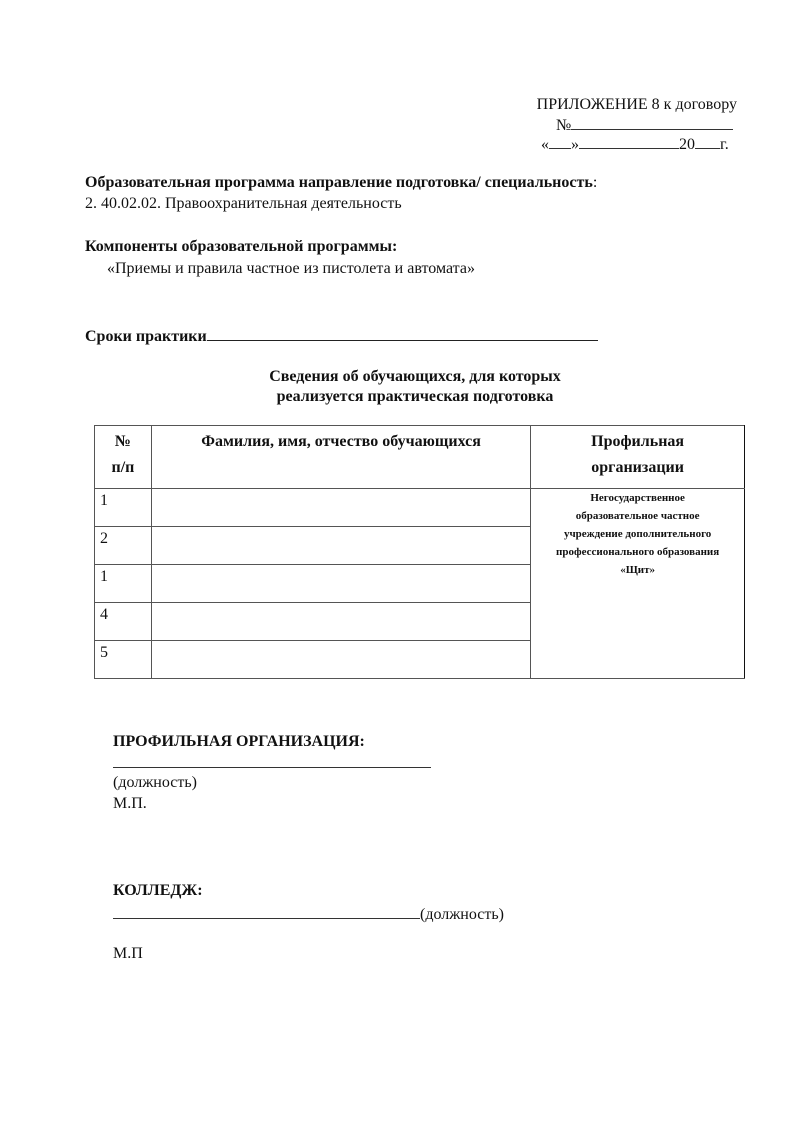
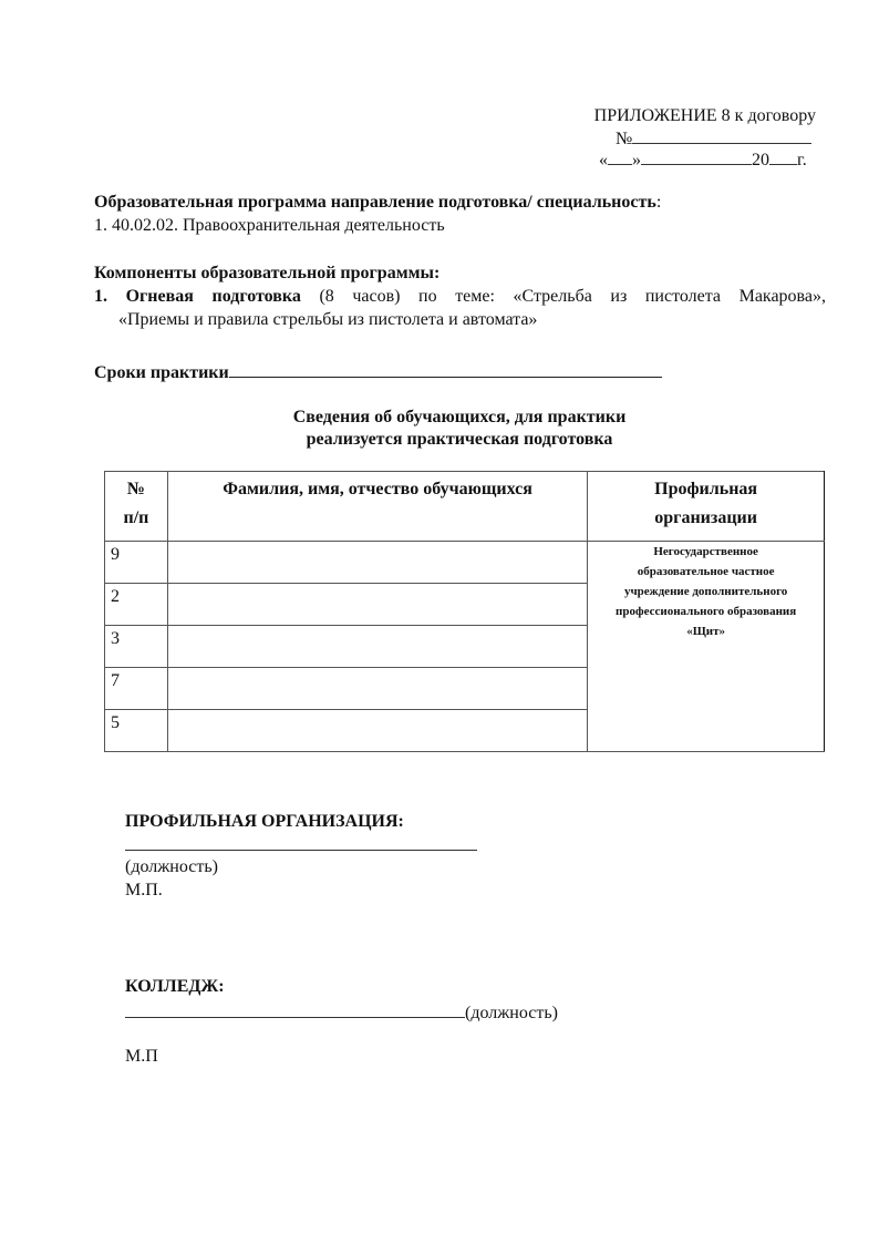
  ПРИЛОЖЕНИЕ 8 к договору
  №
  « » 20 г.
  Образовательная программа направление подготовка/ специальность:
- 2. 40.02.02. Правоохранительная деятельность
+ 1. 40.02.02. Правоохранительная деятельность
  Компоненты образовательной программы:
+ 1. Огневая подготовка (8 часов) по теме: «Стрельба из пистолета Макарова»,
- «Приемы и правила частное из пистолета и автомата»
+ «Приемы и правила стрельбы из пистолета и автомата»
  Сроки практики
- Сведения об обучающихся, для которых
+ Сведения об обучающихся, для практики
  реализуется практическая подготовка
  № п/п	Фамилия, имя, отчество обучающихся	Профильная организации
- 1		Негосударственное образовательное частное учреждение дополнительного профессионального образования «Щит»
+ 9		Негосударственное образовательное частное учреждение дополнительного профессионального образования «Щит»
  2
- 1
+ 3
- 4
+ 7
  5
  ПРОФИЛЬНАЯ ОРГАНИЗАЦИЯ:
  (должность)
  М.П.
  КОЛЛЕДЖ:
  (должность)
  М.П
